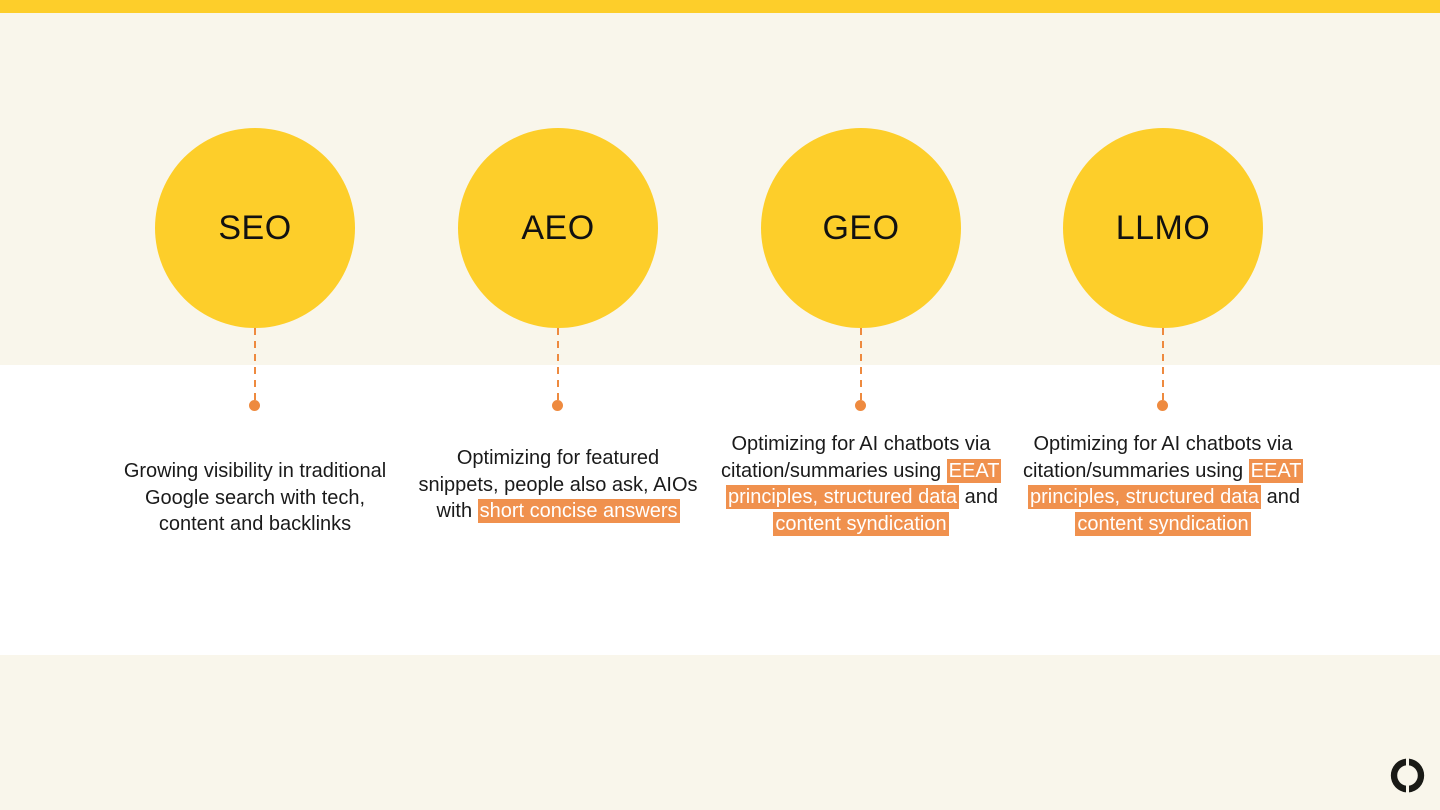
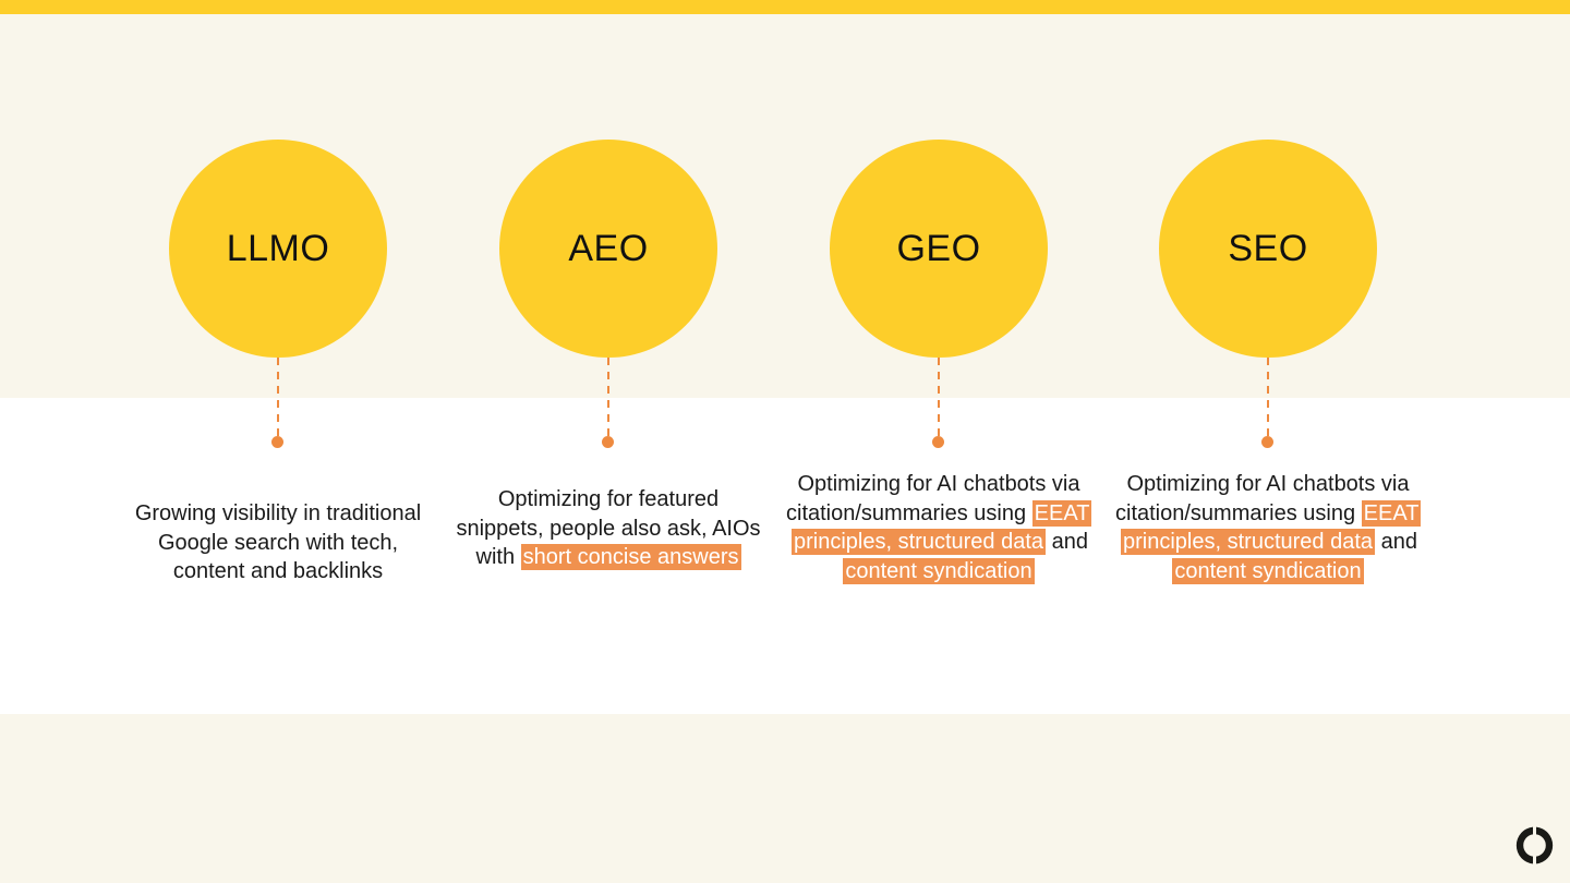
- SEO
+ LLMO
  Growing visibility in traditional Google search with tech, content and backlinks
  AEO
  Optimizing for featured snippets, people also ask, AIOs with short concise answers
  GEO
  Optimizing for AI chatbots via citation/summaries using EEAT principles, structured data and content syndication
- LLMO
+ SEO
  Optimizing for AI chatbots via citation/summaries using EEAT principles, structured data and content syndication
